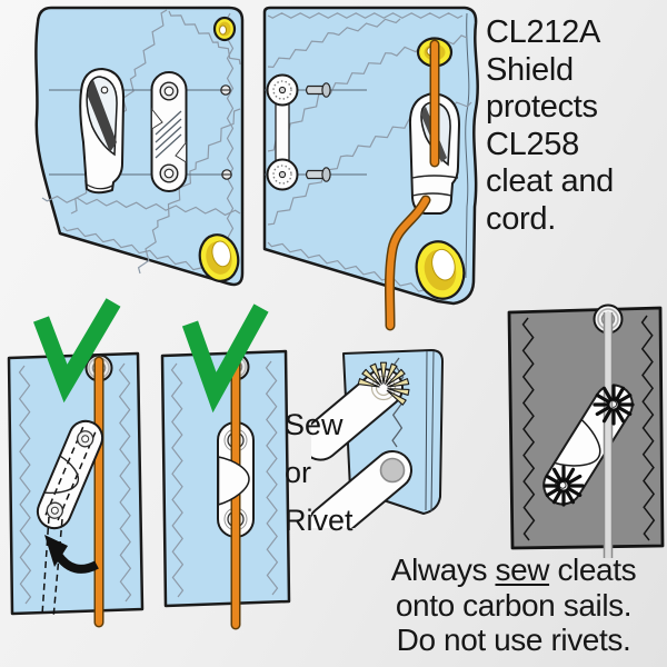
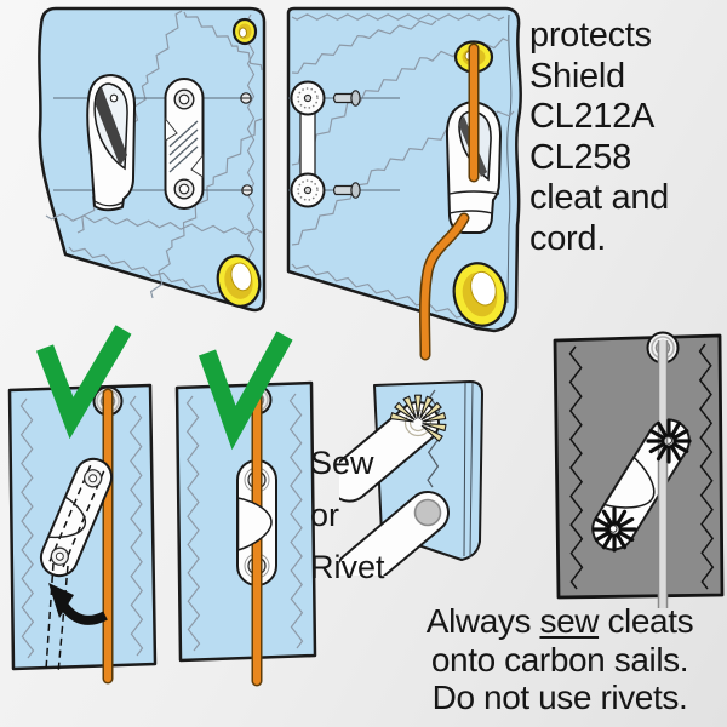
- CL212A
+ protects
  Shield
- protects
+ CL212A
  CL258
  cleat and
  cord.
  Sew
  or
  Rivet
  Always sew cleats
  onto carbon sails.
  Do not use rivets.
